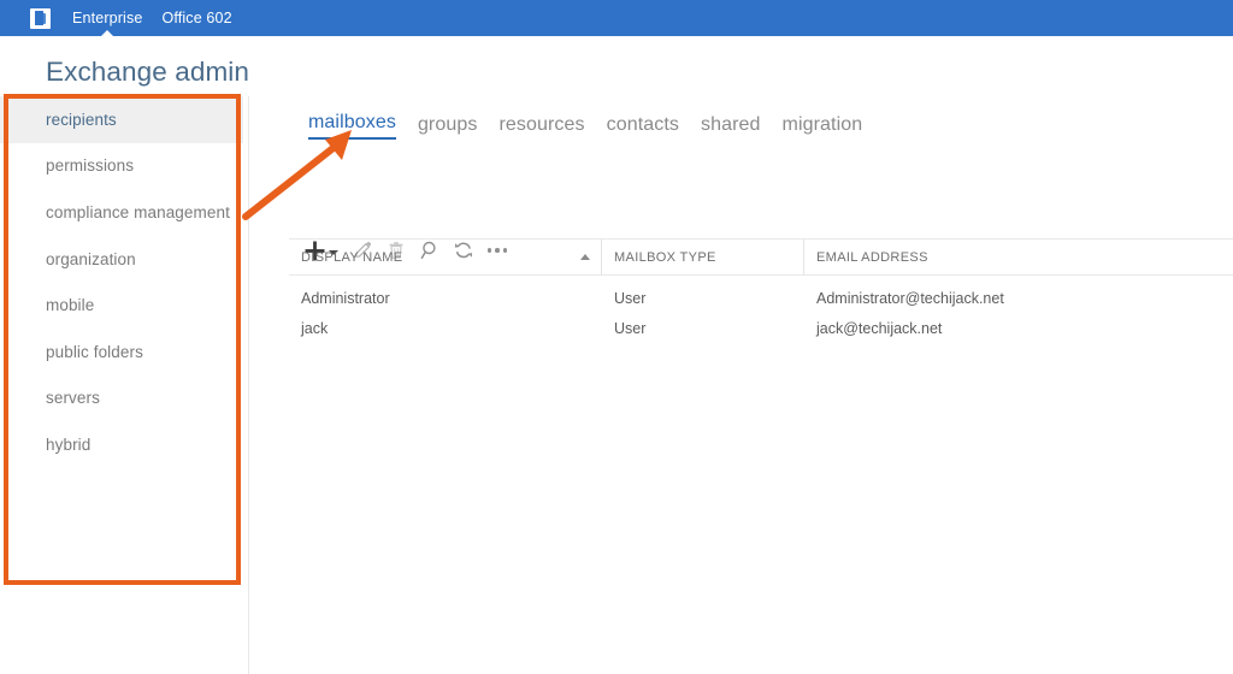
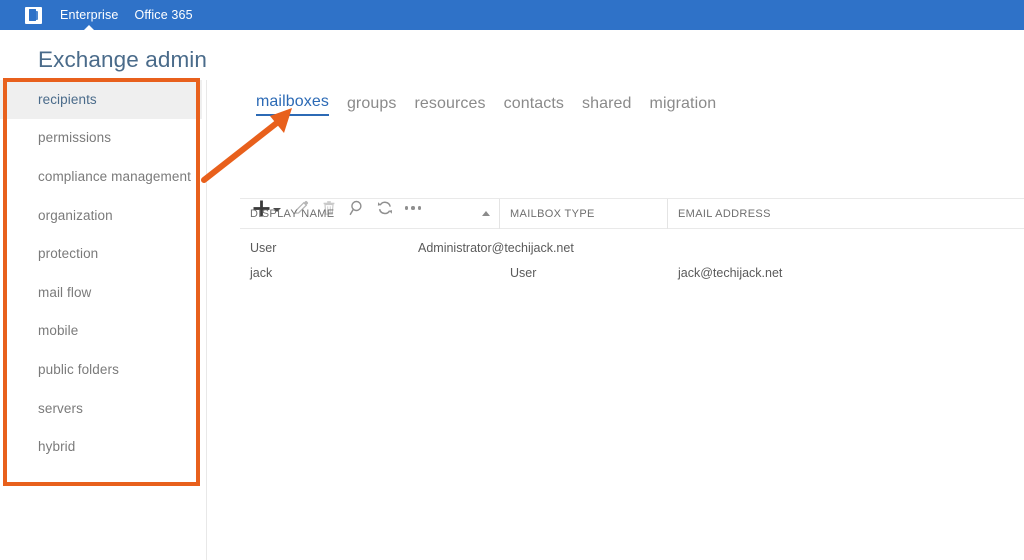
  Enterprise
- Office 602
+ Office 365
  recipients
  permissions
  compliance management
  organization
+ protection
+ mail flow
  mobile
  public folders
  servers
  hybrid
  mailboxes
  groups
  resources
  contacts
  shared
  migration
  DISPLAY NAME
  MAILBOX TYPE
  EMAIL ADDRESS
- Administrator
  User
  Administrator@techijack.net
  jack
  User
  jack@techijack.net
